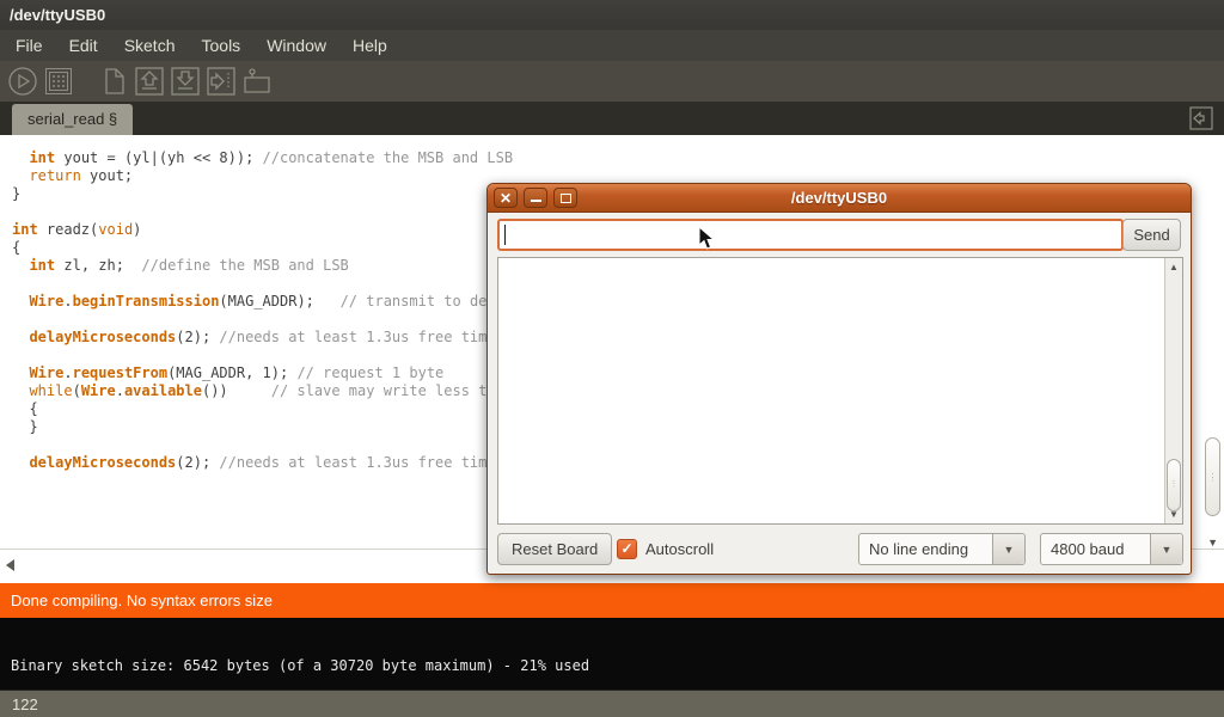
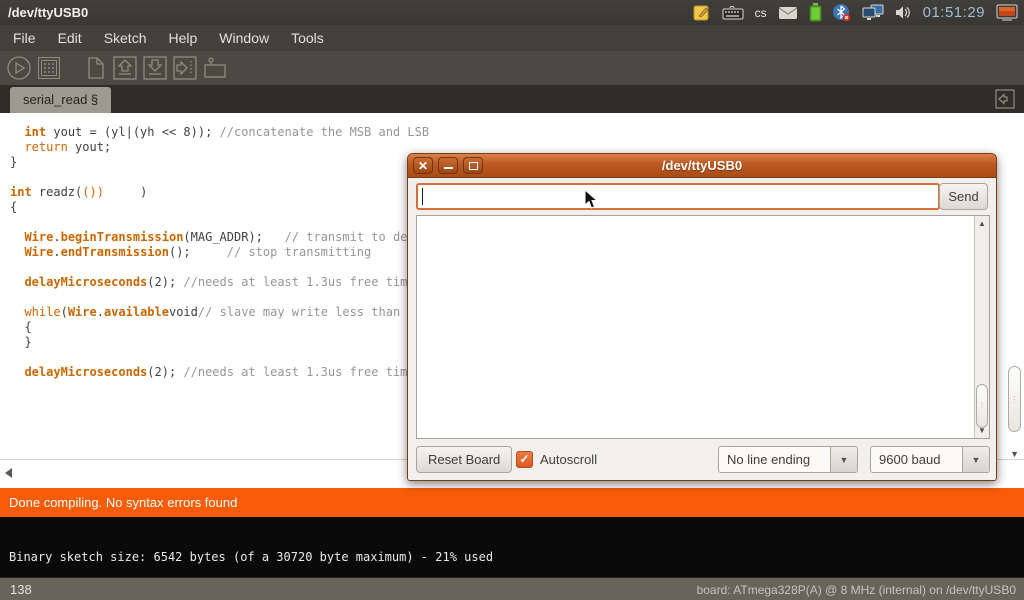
  /dev/ttyUSB0
+ cs
+ 01:51:29
  File
  Edit
  Sketch
- Tools
+ Help
  Window
- Help
+ Tools
  serial_read §
  int yout = (yl|(yh << 8)); //concatenate the MSB and LSB
  return yout;
  }
- int readz(void)
+ int readz(()) )
  {
- int zl, zh; //define the MSB and LSB
  Wire.beginTransmission(MAG_ADDR); // transmit to de
+ Wire.endTransmission(); // stop transmitting
  delayMicroseconds(2); //needs at least 1.3us free tim
- Wire.requestFrom(MAG_ADDR, 1); // request 1 byte
- while(Wire.available()) // slave may write less t
+ while(Wire.availablevoid// slave may write less than
  {
  }
  delayMicroseconds(2); //needs at least 1.3us free tim
  ⋮
  ▼
- Done compiling. No syntax errors size
+ Done compiling. No syntax errors found
  Binary sketch size: 6542 bytes (of a 30720 byte maximum) - 21% used
- 122
+ 138
+ board: ATmega328P(A) @ 8 MHz (internal) on /dev/ttyUSB0
  /dev/ttyUSB0
  ✕
  Send
  ▲
  ▼
  Reset Board
  ✓
  Autoscroll
  No line ending
  ▼
- 4800 baud
+ 9600 baud
  ▼
